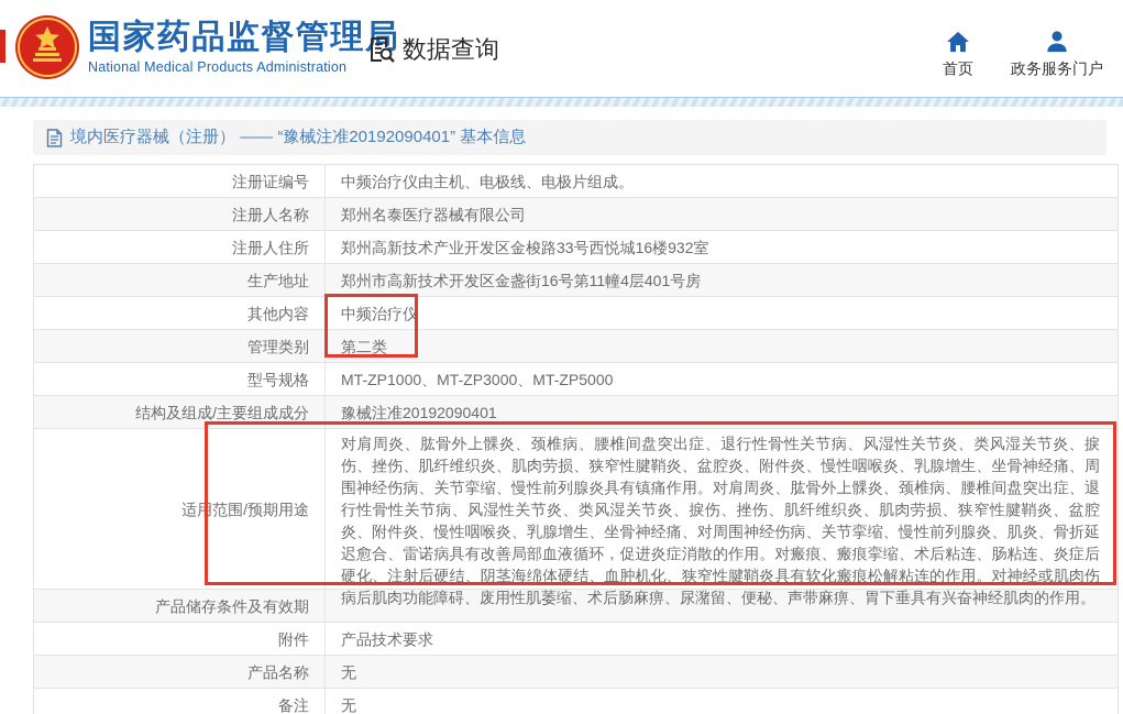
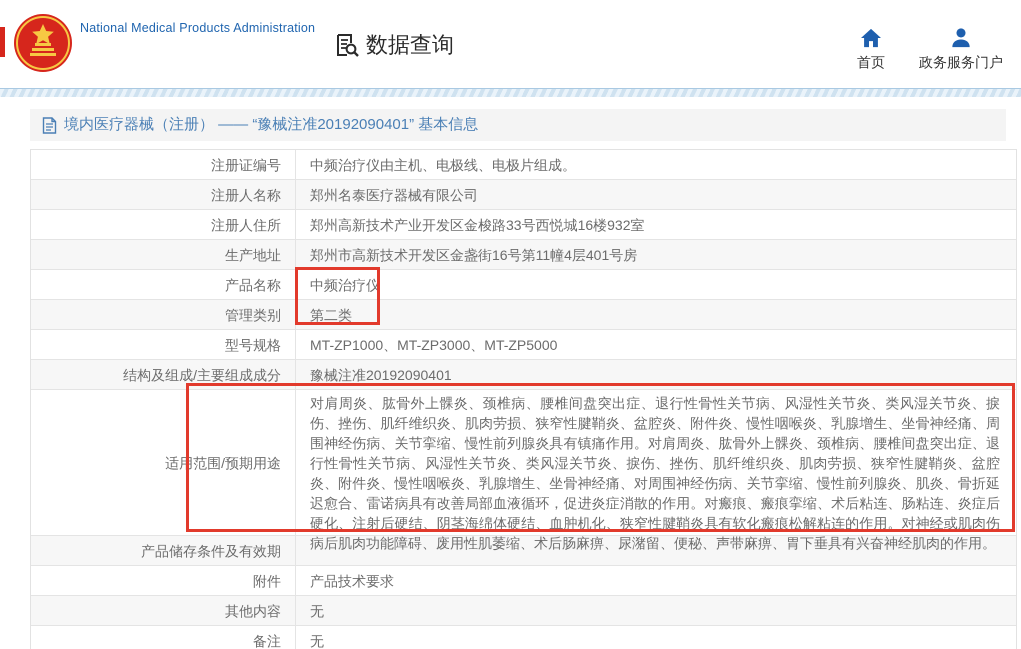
- 国家药品监督管理局
  National Medical Products Administration
  数据查询
  首页
  政务服务门户
  境内医疗器械（注册） —— “豫械注准20192090401” 基本信息
  注册证编号
  中频治疗仪由主机、电极线、电极片组成。
  注册人名称
  郑州名泰医疗器械有限公司
  注册人住所
  郑州高新技术产业开发区金梭路33号西悦城16楼932室
  生产地址
  郑州市高新技术开发区金盏街16号第11幢4层401号房
- 其他内容
+ 产品名称
  中频治疗仪
  管理类别
  第二类
  型号规格
  MT-ZP1000、MT-ZP3000、MT-ZP5000
  结构及组成/主要组成成分
  豫械注准20192090401
  适用范围/预期用途
  对肩周炎、肱骨外上髁炎、颈椎病、腰椎间盘突出症、退行性骨性关节病、风湿性关节炎、类风湿关节炎、捩伤、挫伤、肌纤维织炎、肌肉劳损、狭窄性腱鞘炎、盆腔炎、附件炎、慢性咽喉炎、乳腺增生、坐骨神经痛、周围神经伤病、关节挛缩、慢性前列腺炎具有镇痛作用。对肩周炎、肱骨外上髁炎、颈椎病、腰椎间盘突出症、退行性骨性关节病、风湿性关节炎、类风湿关节炎、捩伤、挫伤、肌纤维织炎、肌肉劳损、狭窄性腱鞘炎、盆腔炎、附件炎、慢性咽喉炎、乳腺增生、坐骨神经痛、对周围神经伤病、关节挛缩、慢性前列腺炎、肌炎、骨折延迟愈合、雷诺病具有改善局部血液循环，促进炎症消散的作用。对瘢痕、瘢痕挛缩、术后粘连、肠粘连、炎症后硬化、注射后硬结、阴茎海绵体硬结、血肿机化、狭窄性腱鞘炎具有软化瘢痕松解粘连的作用。对神经或肌肉伤病后肌肉功能障碍、废用性肌萎缩、术后肠麻痹、尿潴留、便秘、声带麻痹、胃下垂具有兴奋神经肌肉的作用。
  产品储存条件及有效期
  附件
  产品技术要求
- 产品名称
+ 其他内容
  无
  备注
  无
